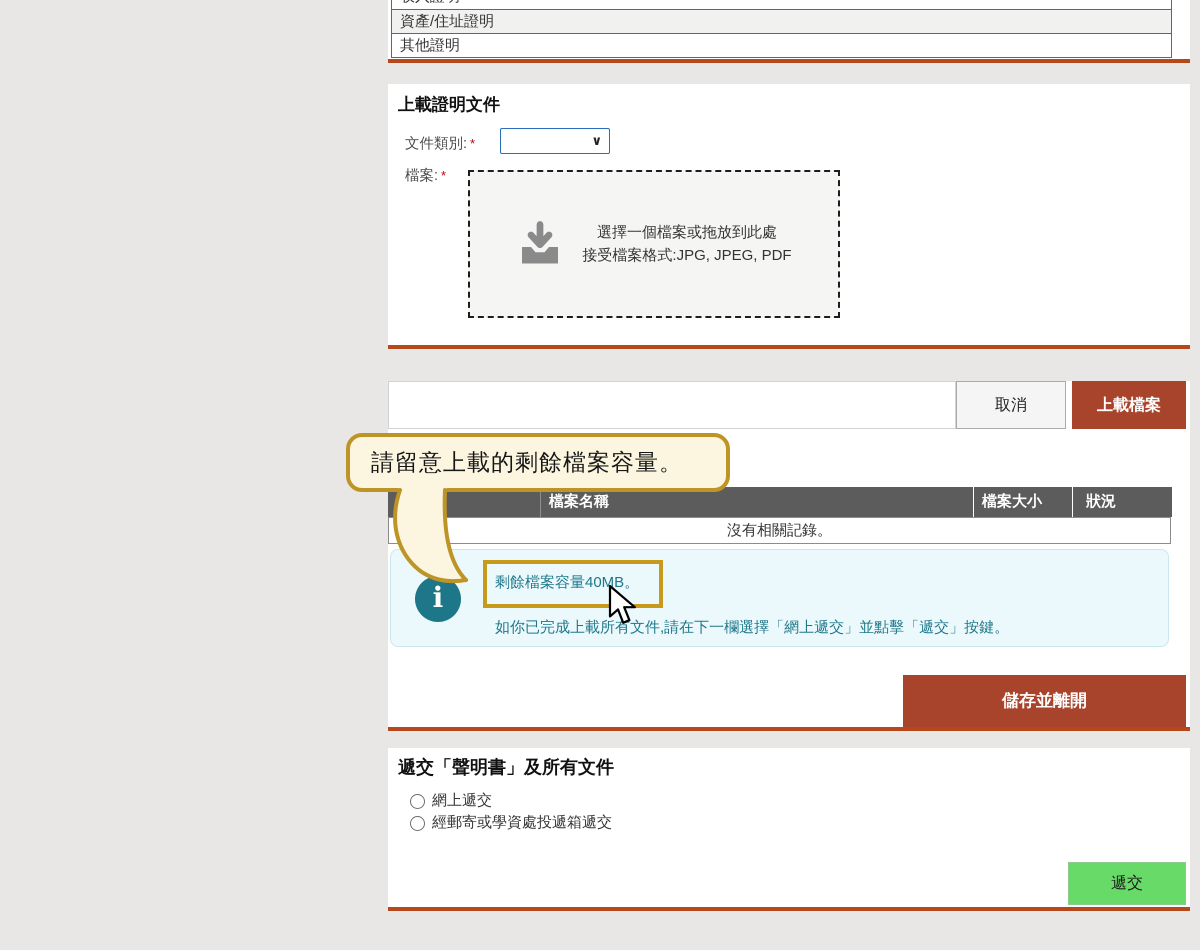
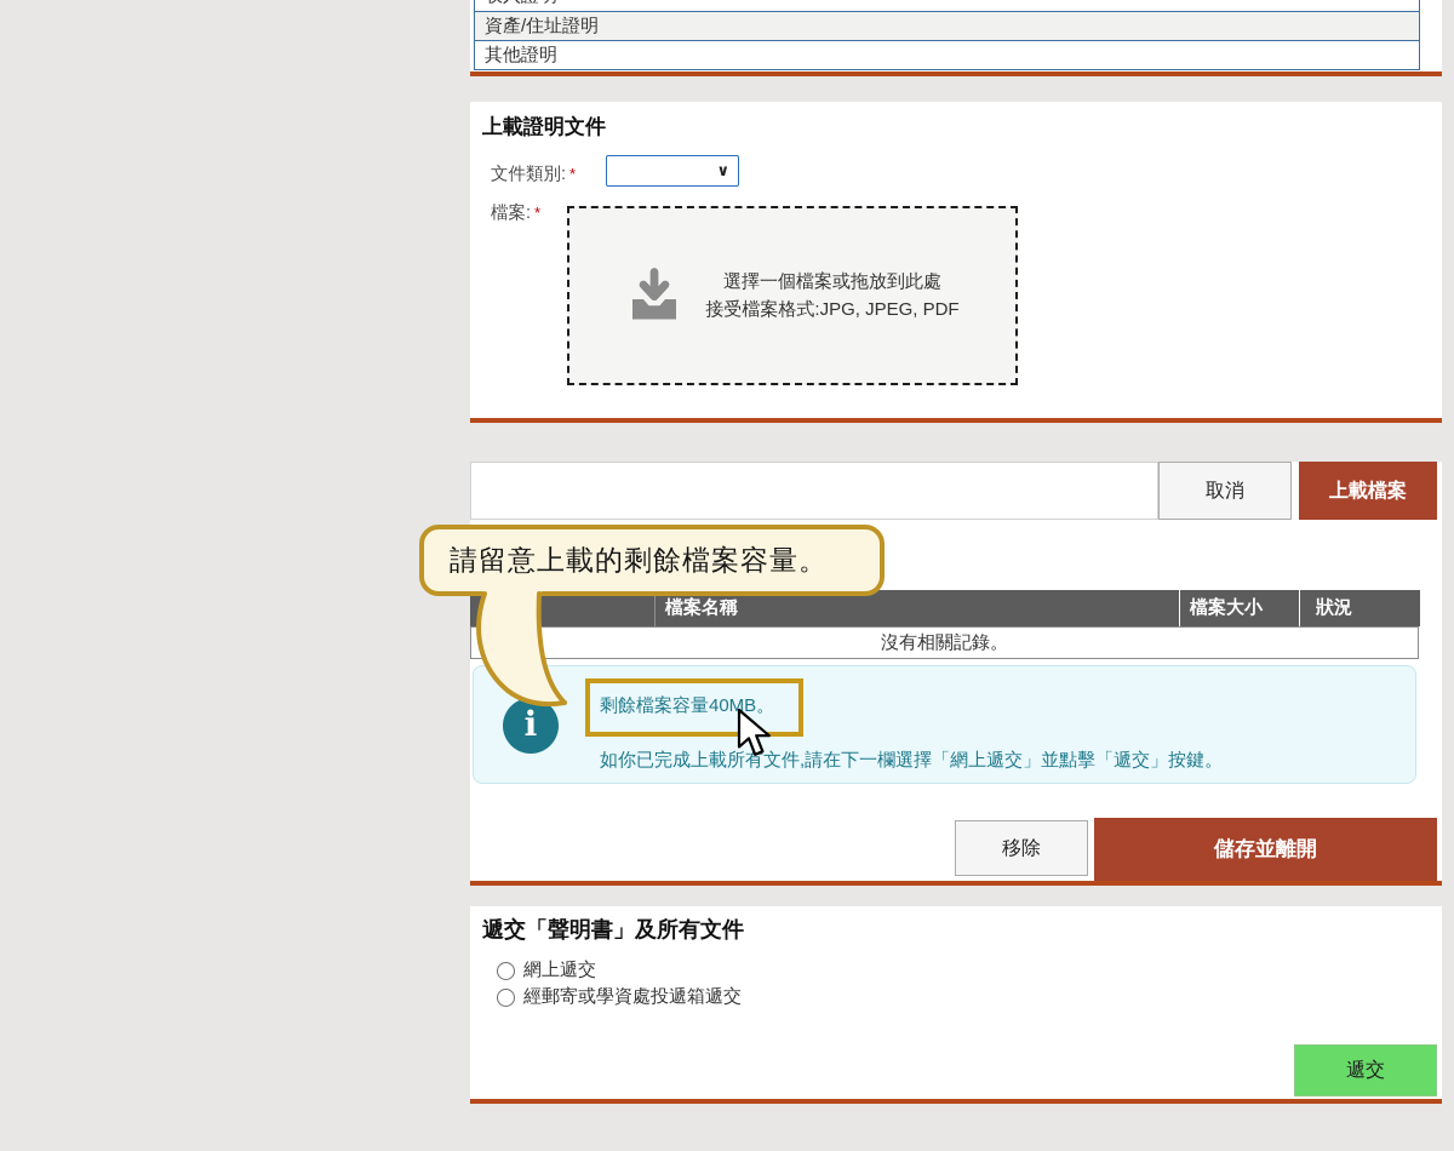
  資產/住址證明
  其他證明
  上載證明文件
  文件類別: *
  ∨
  檔案: *
  選擇一個檔案或拖放到此處
  接受檔案格式:JPG, JPEG, PDF
  取消
  上載檔案
  檔案名稱
  檔案大小
  狀況
  沒有相關記錄。
  i
  剩餘檔案容量40MB。
  如你已完成上載所有文件,請在下一欄選擇「網上遞交」並點擊「遞交」按鍵。
+ 移除
  儲存並離開
  遞交「聲明書」及所有文件
  網上遞交
  經郵寄或學資處投遞箱遞交
  遞交
  請留意上載的剩餘檔案容量。
